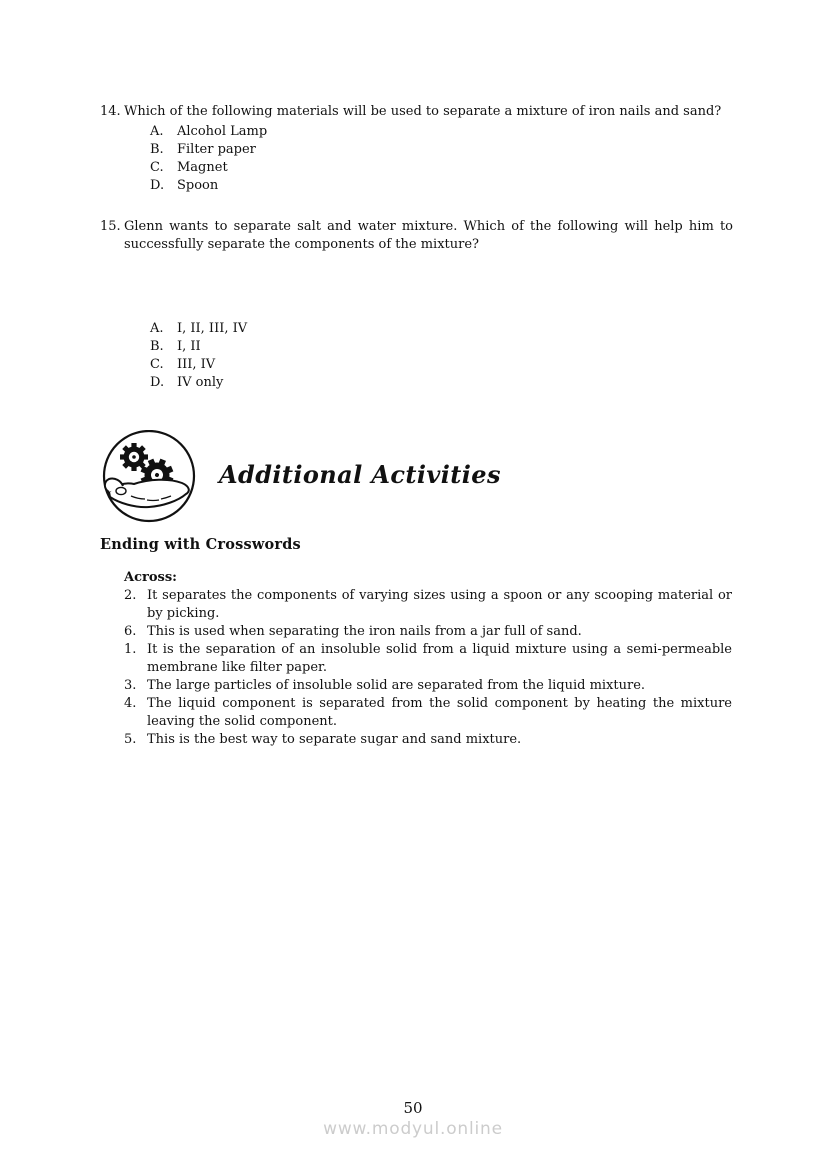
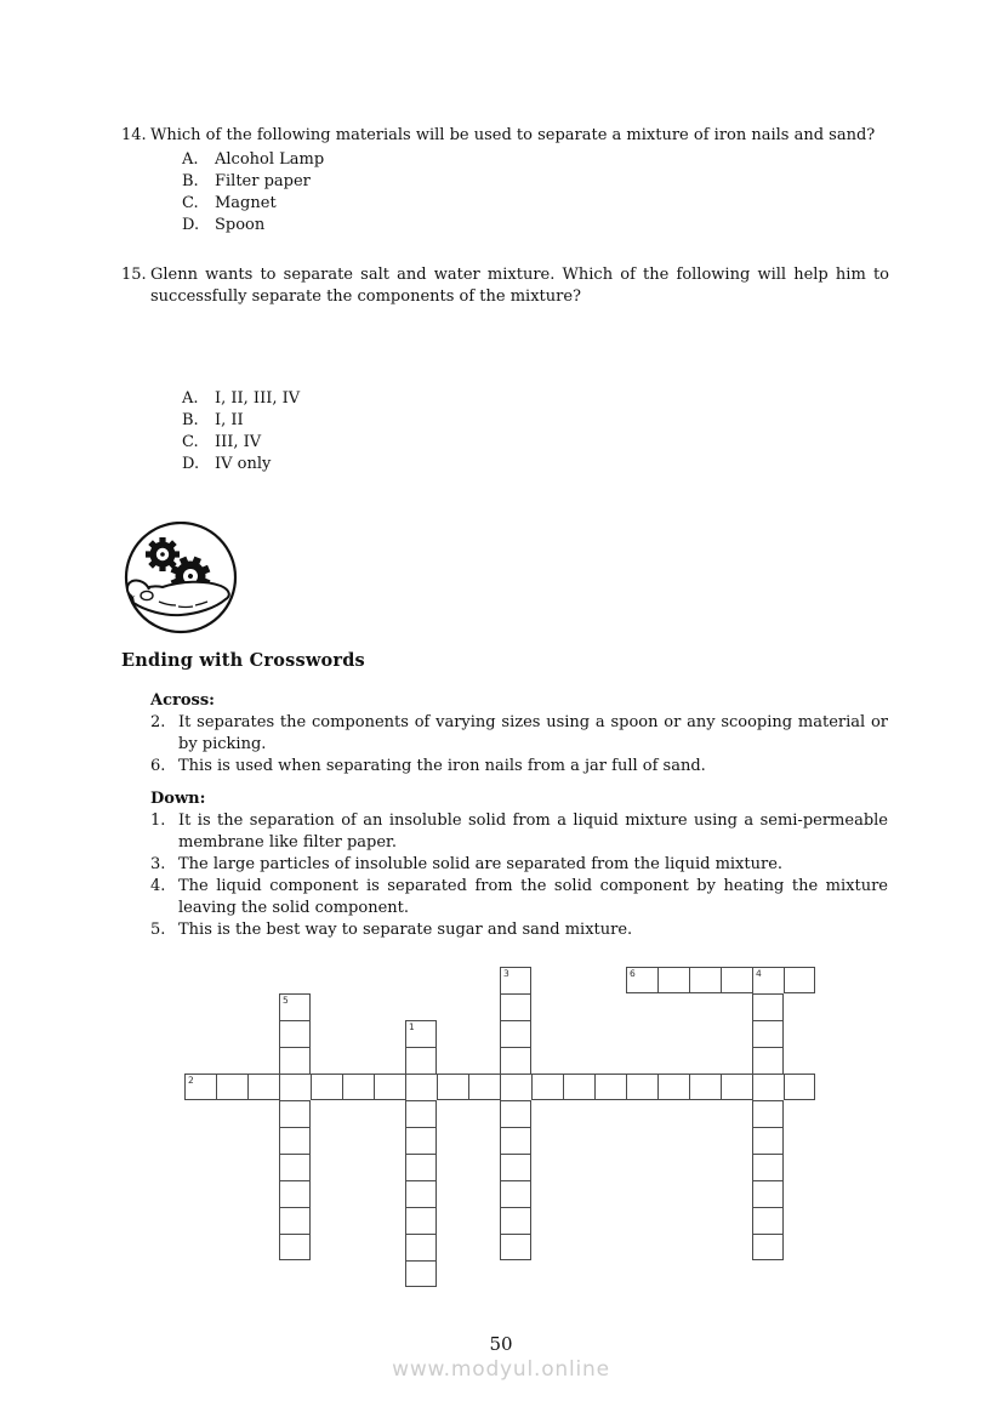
  14.
  Which of the following materials will be used to separate a mixture of iron nails and sand?
  A.
  Alcohol Lamp
  B.
  Filter paper
  C.
  Magnet
  D.
  Spoon
  15.
  Glenn wants to separate salt and water mixture. Which of the following will help him to successfully separate the components of the mixture?
  A.
  I, II, III, IV
  B.
  I, II
  C.
  III, IV
  D.
  IV only
- Additional Activities
  Ending with Crosswords
  Across:
  2.
  It separates the components of varying sizes using a spoon or any scooping material or by picking.
  6.
  This is used when separating the iron nails from a jar full of sand.
+ Down:
  1.
  It is the separation of an insoluble solid from a liquid mixture using a semi-permeable membrane like filter paper.
  3.
  The large particles of insoluble solid are separated from the liquid mixture.
  4.
  The liquid component is separated from the solid component by heating the mixture leaving the solid component.
  5.
  This is the best way to separate sugar and sand mixture.
+ 2
+ 6
+ 4
+ 1
+ 3
+ 5
  50
  www.modyul.online
